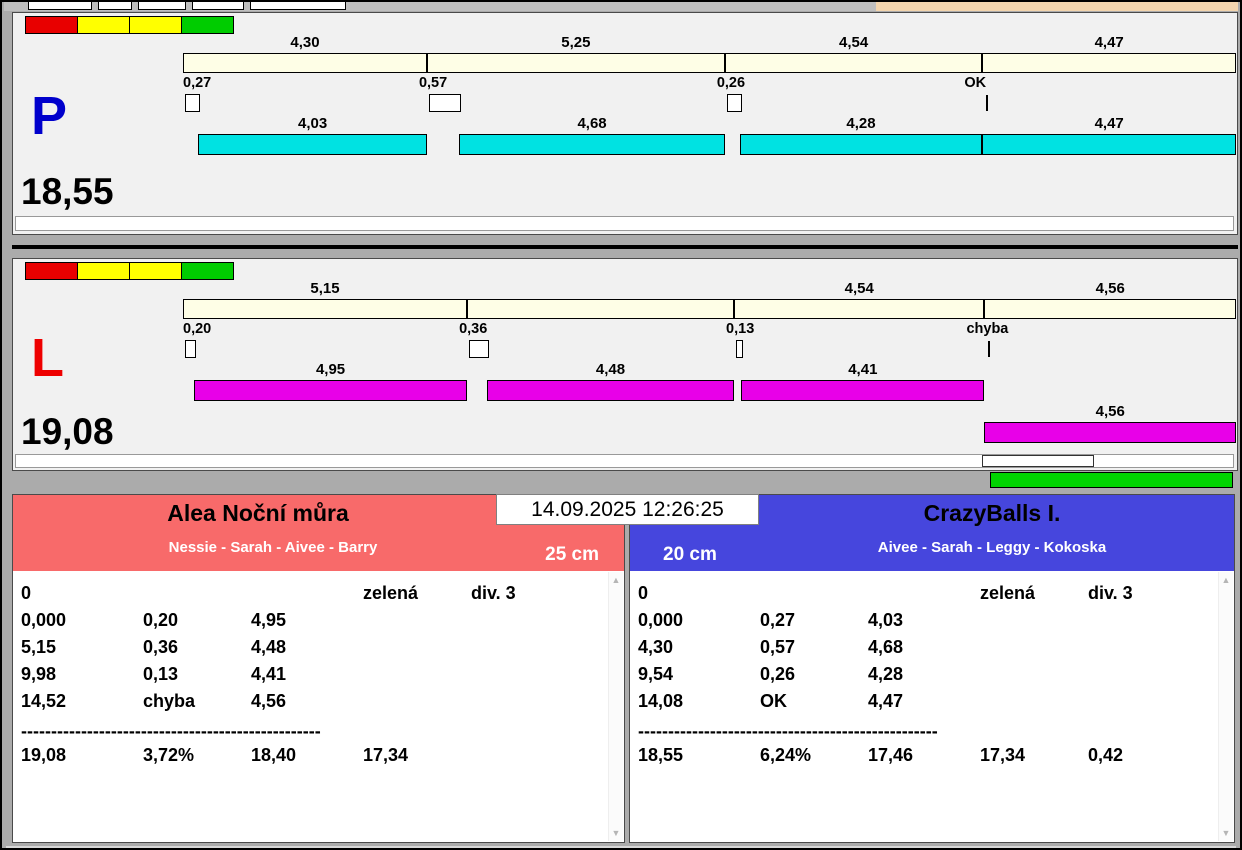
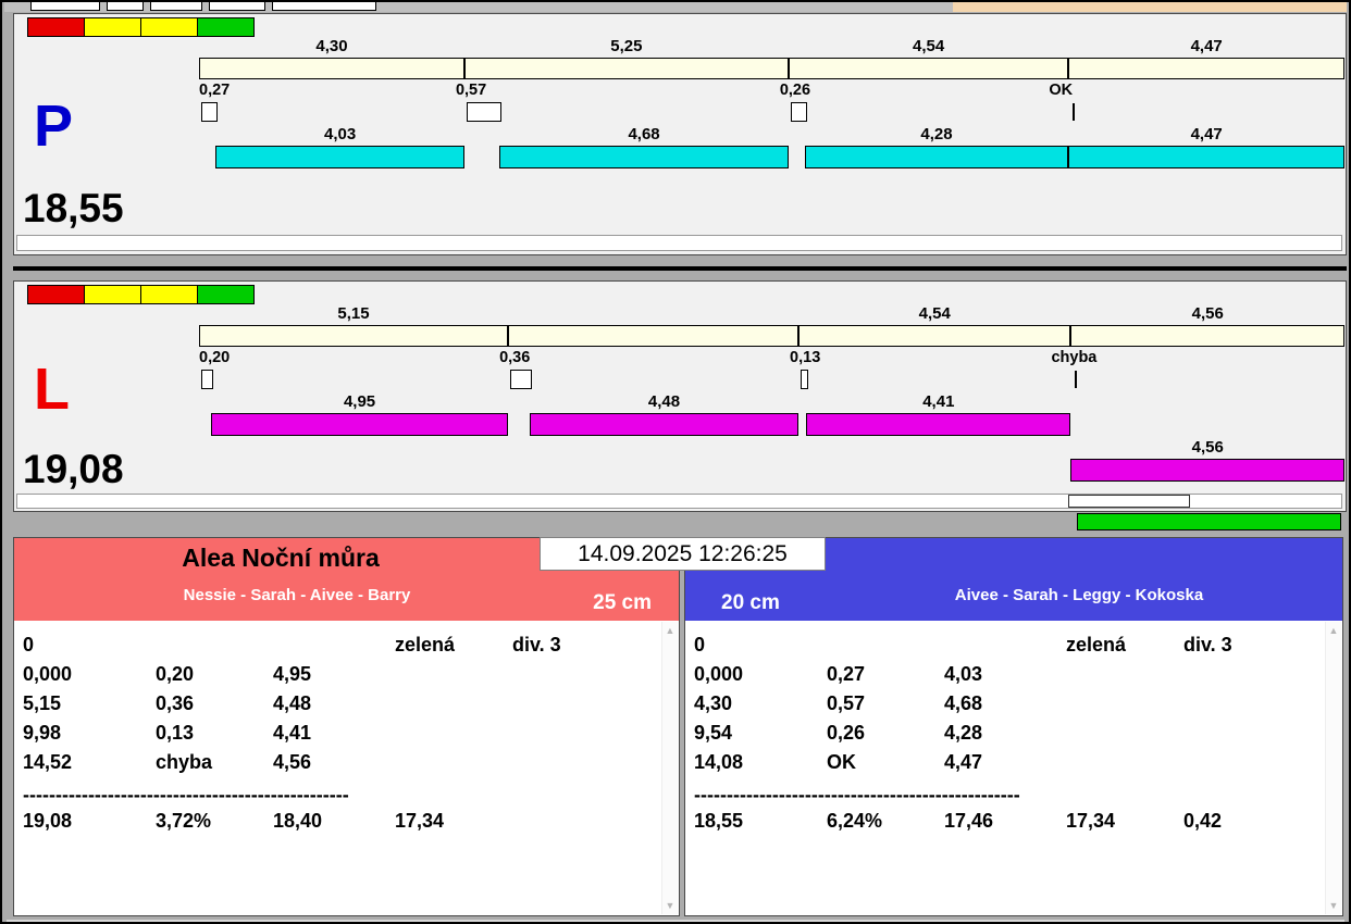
  P
  4,30
  0,27
  4,03
  5,25
  0,57
  4,68
  4,54
  0,26
  4,28
  4,47
  OK
  4,47
  18,55
  L
  5,15
  0,20
  4,95
  0,36
  4,48
  4,54
  0,13
  4,41
  4,56
  chyba
  4,56
  19,08
  Alea Noční můra
  Nessie - Sarah - Aivee - Barry
  25 cm
  0
  zelená
  div. 3
  0,000
  0,20
  4,95
  5,15
  0,36
  4,48
  9,98
  0,13
  4,41
  14,52
  chyba
  4,56
  --------------------------------------------------
  19,08
  3,72%
  18,40
  17,34
  ▲
  ▼
- CrazyBalls I.
  Aivee - Sarah - Leggy - Kokoska
  20 cm
  0
  zelená
  div. 3
  0,000
  0,27
  4,03
  4,30
  0,57
  4,68
  9,54
  0,26
  4,28
  14,08
  OK
  4,47
  --------------------------------------------------
  18,55
  6,24%
  17,46
  17,34
  0,42
  ▲
  ▼
  14.09.2025 12:26:25
